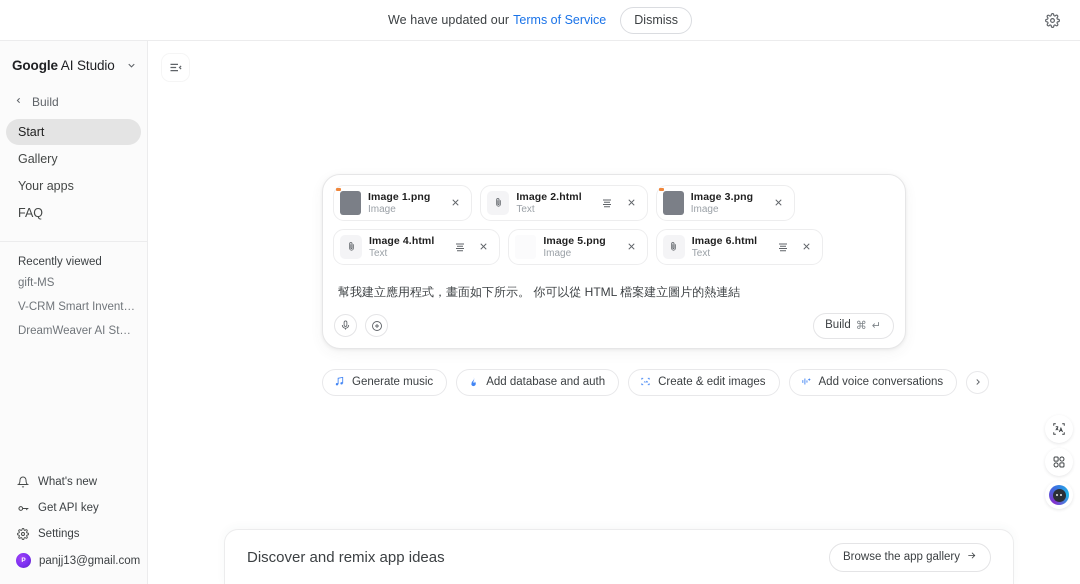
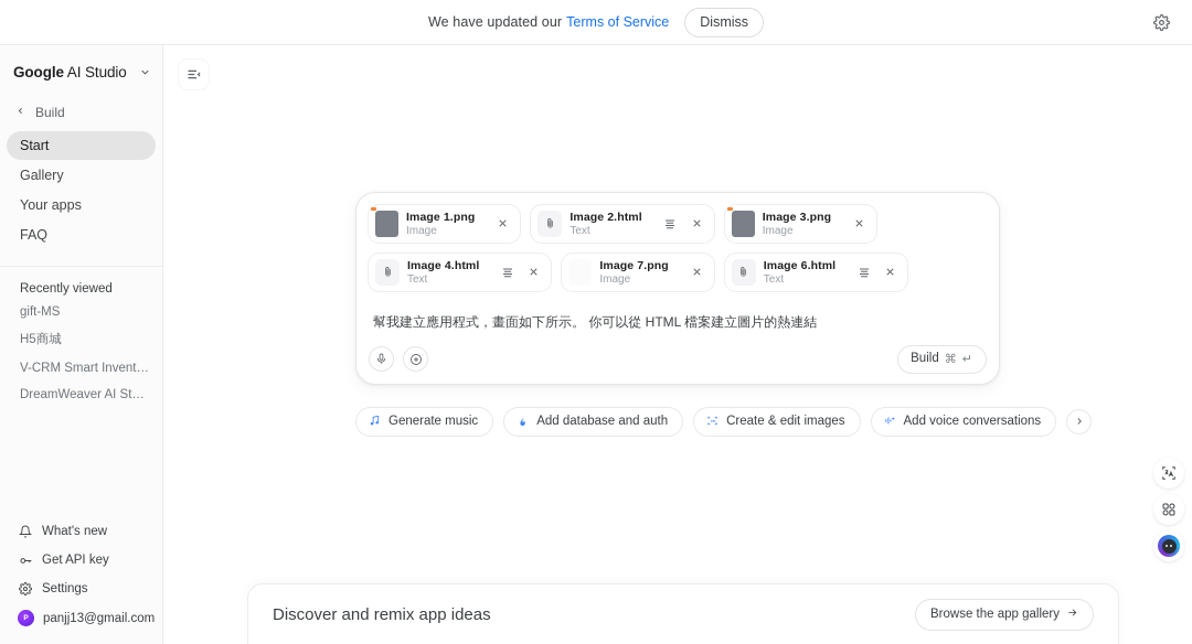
  We have updated our
  Terms of Service
  Dismiss
  Google AI Studio
  Build
  Start
  Gallery
  Your apps
  FAQ
  Recently viewed
  gift-MS
+ H5商城
  V-CRM Smart Inventory
  DreamWeaver AI Stories
  What's new
  Get API key
  Settings
  panjj13@gmail.com
  Image 1.png
  Image
  Image 2.html
  Text
  Image 3.png
  Image
  Image 4.html
  Text
- Image 5.png
+ Image 7.png
  Image
  Image 6.html
  Text
  幫我建立應用程式，畫面如下所示。 你可以從 HTML 檔案建立圖片的熱連結
  Build
  ⌘ ↵
  Generate music
  Add database and auth
  Create & edit images
  Add voice conversations
  Discover and remix app ideas
  Browse the app gallery
